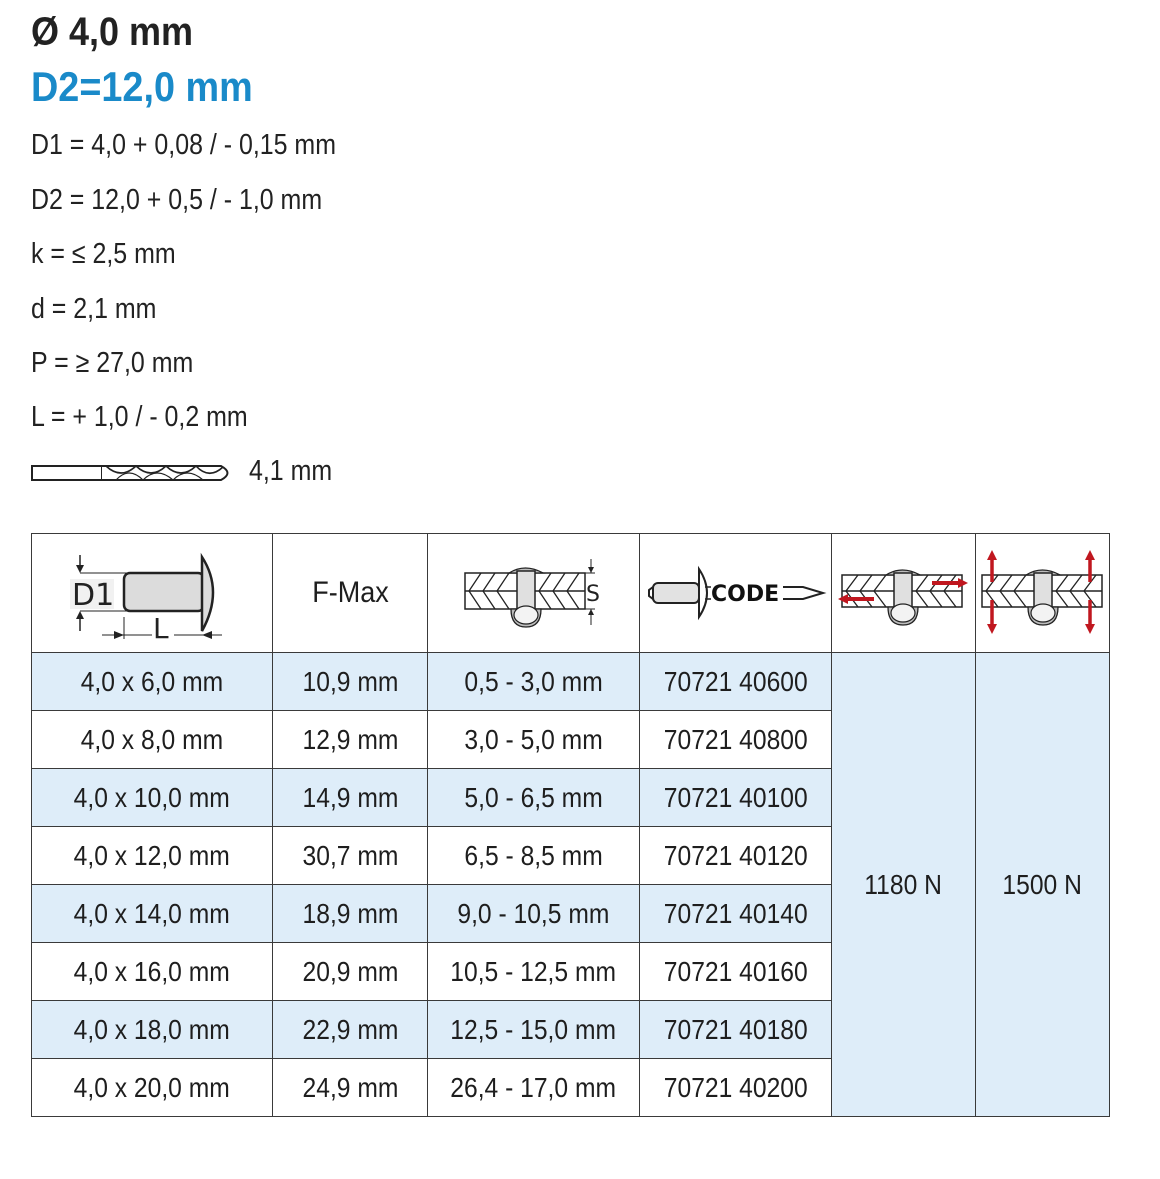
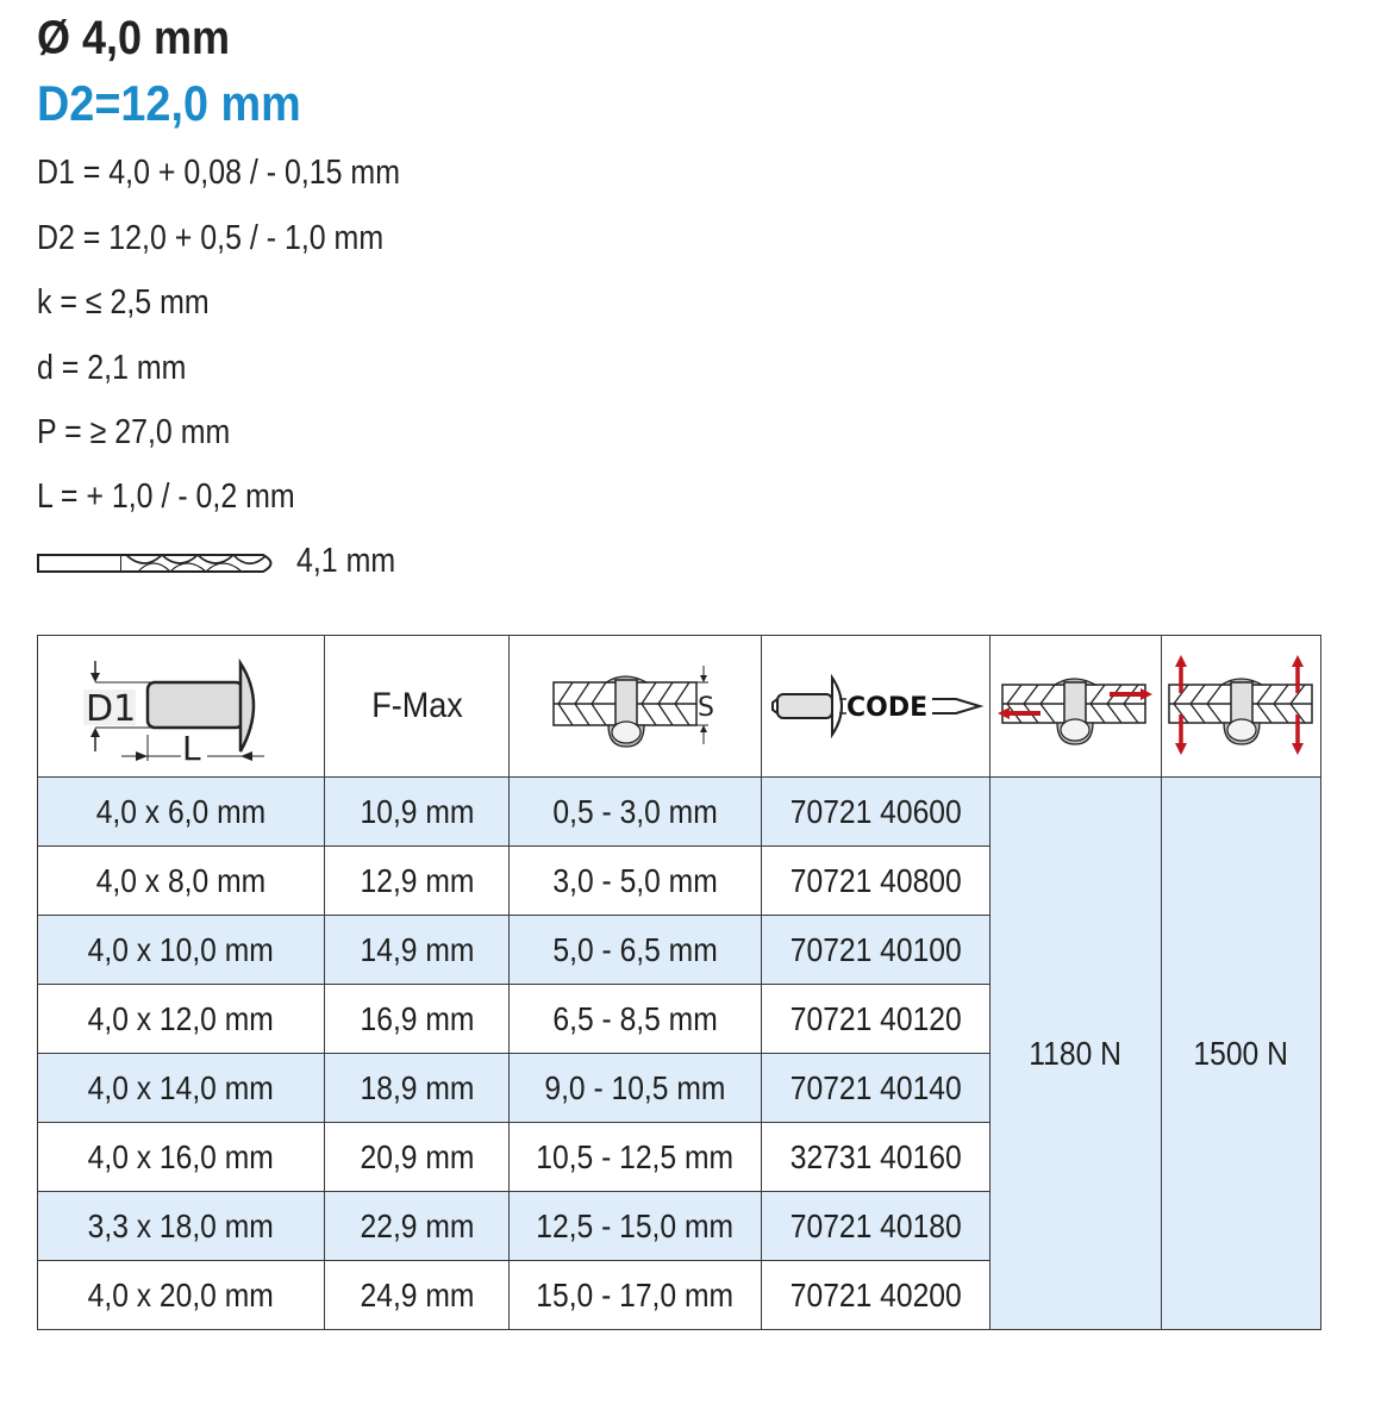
  Ø 4,0 mm
  D2=12,0 mm
  D1 = 4,0 + 0,08 / - 0,15 mm
  D2 = 12,0 + 0,5 / - 1,0 mm
  k = ≤ 2,5 mm
  d = 2,1 mm
  P = ≥ 27,0 mm
  L = + 1,0 / - 0,2 mm
  4,1 mm
  D1 L	F-Max	S	CODE
  4,0 x 6,0 mm	10,9 mm	0,5 - 3,0 mm	70721 40600	1180 N	1500 N
  4,0 x 8,0 mm	12,9 mm	3,0 - 5,0 mm	70721 40800
  4,0 x 10,0 mm	14,9 mm	5,0 - 6,5 mm	70721 40100
- 4,0 x 12,0 mm	30,7 mm	6,5 - 8,5 mm	70721 40120
+ 4,0 x 12,0 mm	16,9 mm	6,5 - 8,5 mm	70721 40120
  4,0 x 14,0 mm	18,9 mm	9,0 - 10,5 mm	70721 40140
- 4,0 x 16,0 mm	20,9 mm	10,5 - 12,5 mm	70721 40160
+ 4,0 x 16,0 mm	20,9 mm	10,5 - 12,5 mm	32731 40160
- 4,0 x 18,0 mm	22,9 mm	12,5 - 15,0 mm	70721 40180
+ 3,3 x 18,0 mm	22,9 mm	12,5 - 15,0 mm	70721 40180
- 4,0 x 20,0 mm	24,9 mm	26,4 - 17,0 mm	70721 40200
+ 4,0 x 20,0 mm	24,9 mm	15,0 - 17,0 mm	70721 40200
